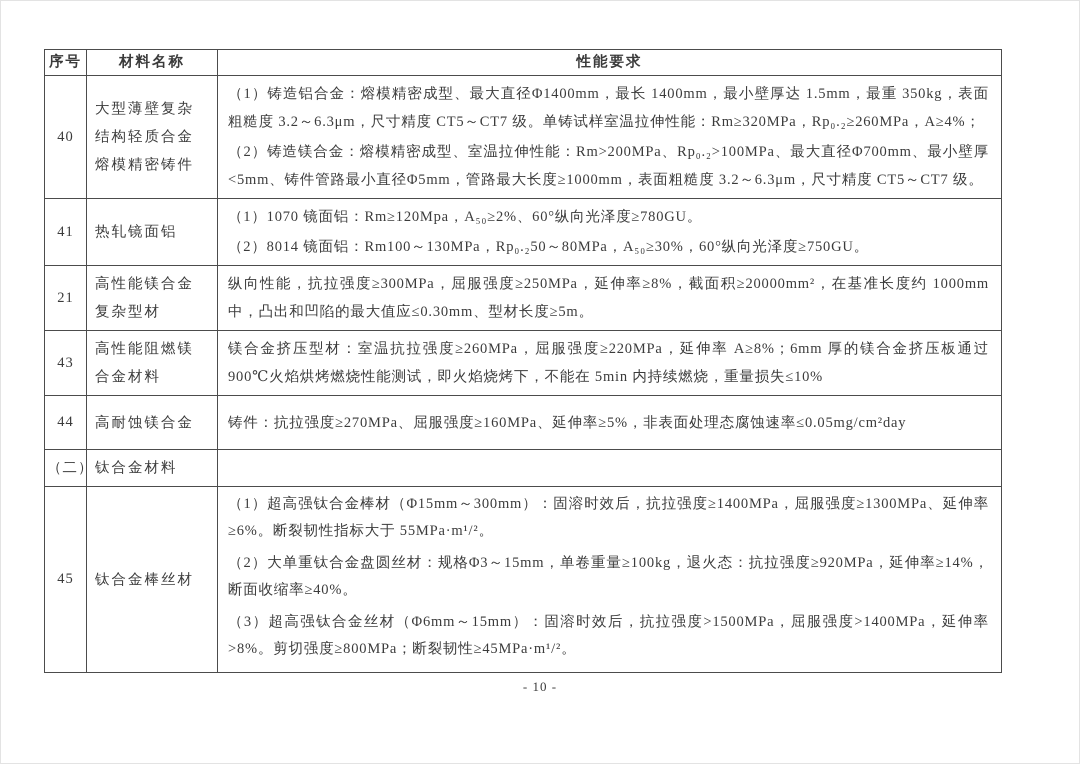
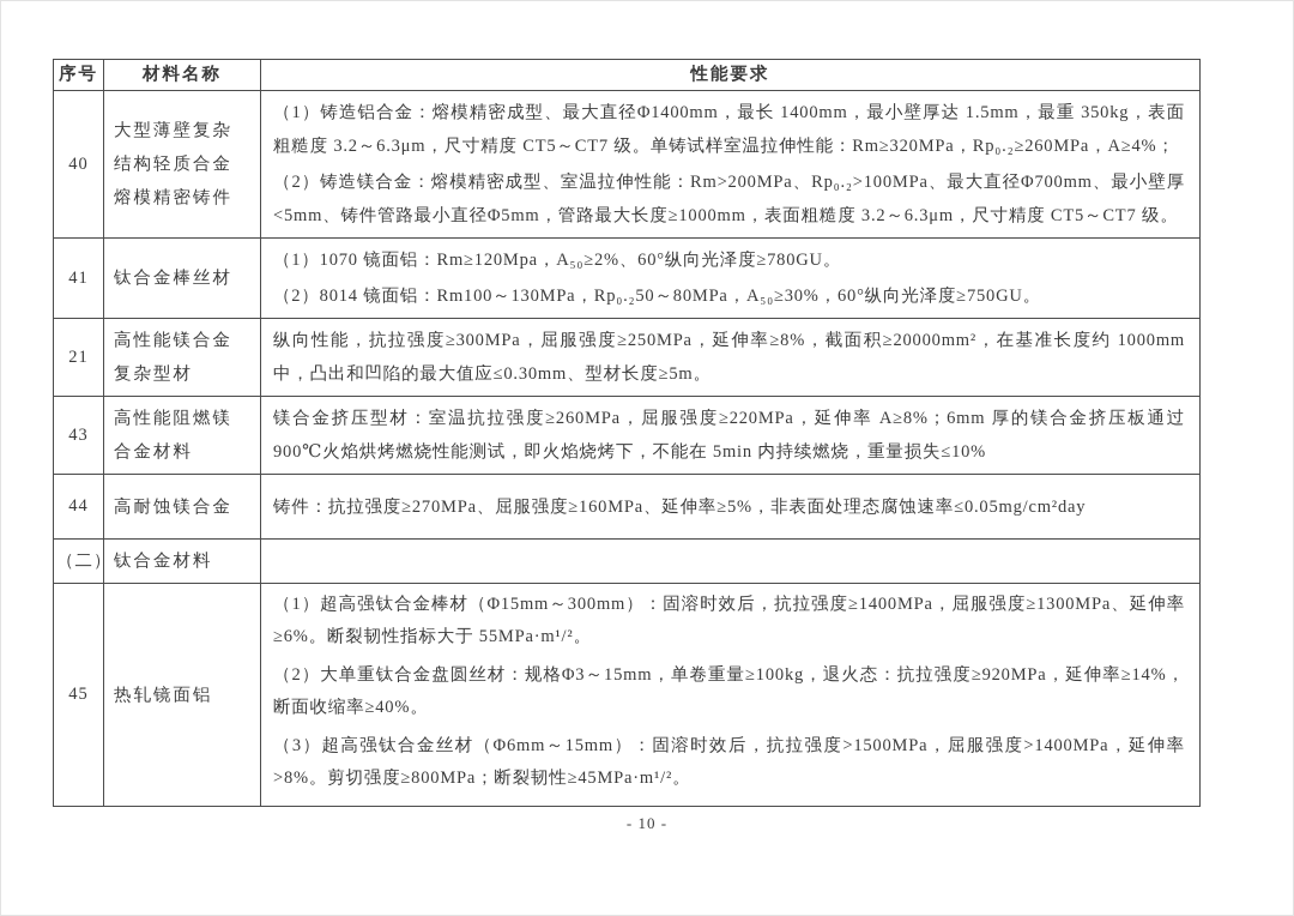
  序号	材料名称	性能要求
  40	大型薄壁复杂结构轻质合金熔模精密铸件	（1）铸造铝合金：熔模精密成型、最大直径Φ1400mm，最长 1400mm，最小壁厚达 1.5mm，最重 350kg，表面粗糙度 3.2～6.3μm，尺寸精度 CT5～CT7 级。单铸试样室温拉伸性能：Rm≥320MPa，Rp₀.₂≥260MPa，A≥4%； （2）铸造镁合金：熔模精密成型、室温拉伸性能：Rm>200MPa、Rp₀.₂>100MPa、最大直径Φ700mm、最小壁厚<5mm、铸件管路最小直径Φ5mm，管路最大长度≥1000mm，表面粗糙度 3.2～6.3μm，尺寸精度 CT5～CT7 级。
- 41	热轧镜面铝	（1）1070 镜面铝：Rm≥120Mpa，A₅₀≥2%、60°纵向光泽度≥780GU。 （2）8014 镜面铝：Rm100～130MPa，Rp₀.₂50～80MPa，A₅₀≥30%，60°纵向光泽度≥750GU。
+ 41	钛合金棒丝材	（1）1070 镜面铝：Rm≥120Mpa，A₅₀≥2%、60°纵向光泽度≥780GU。 （2）8014 镜面铝：Rm100～130MPa，Rp₀.₂50～80MPa，A₅₀≥30%，60°纵向光泽度≥750GU。
  21	高性能镁合金复杂型材	纵向性能，抗拉强度≥300MPa，屈服强度≥250MPa，延伸率≥8%，截面积≥20000mm²，在基准长度约 1000mm 中，凸出和凹陷的最大值应≤0.30mm、型材长度≥5m。
  43	高性能阻燃镁合金材料	镁合金挤压型材：室温抗拉强度≥260MPa，屈服强度≥220MPa，延伸率 A≥8%；6mm 厚的镁合金挤压板通过 900℃火焰烘烤燃烧性能测试，即火焰烧烤下，不能在 5min 内持续燃烧，重量损失≤10%
  44	高耐蚀镁合金	铸件：抗拉强度≥270MPa、屈服强度≥160MPa、延伸率≥5%，非表面处理态腐蚀速率≤0.05mg/cm²day
  （二）	钛合金材料
- 45	钛合金棒丝材	（1）超高强钛合金棒材（Φ15mm～300mm）：固溶时效后，抗拉强度≥1400MPa，屈服强度≥1300MPa、延伸率≥6%。断裂韧性指标大于 55MPa·m¹/²。 （2）大单重钛合金盘圆丝材：规格Φ3～15mm，单卷重量≥100kg，退火态：抗拉强度≥920MPa，延伸率≥14%，断面收缩率≥40%。 （3）超高强钛合金丝材（Φ6mm～15mm）：固溶时效后，抗拉强度>1500MPa，屈服强度>1400MPa，延伸率>8%。剪切强度≥800MPa；断裂韧性≥45MPa·m¹/²。
+ 45	热轧镜面铝	（1）超高强钛合金棒材（Φ15mm～300mm）：固溶时效后，抗拉强度≥1400MPa，屈服强度≥1300MPa、延伸率≥6%。断裂韧性指标大于 55MPa·m¹/²。 （2）大单重钛合金盘圆丝材：规格Φ3～15mm，单卷重量≥100kg，退火态：抗拉强度≥920MPa，延伸率≥14%，断面收缩率≥40%。 （3）超高强钛合金丝材（Φ6mm～15mm）：固溶时效后，抗拉强度>1500MPa，屈服强度>1400MPa，延伸率>8%。剪切强度≥800MPa；断裂韧性≥45MPa·m¹/²。
  - 10 -
